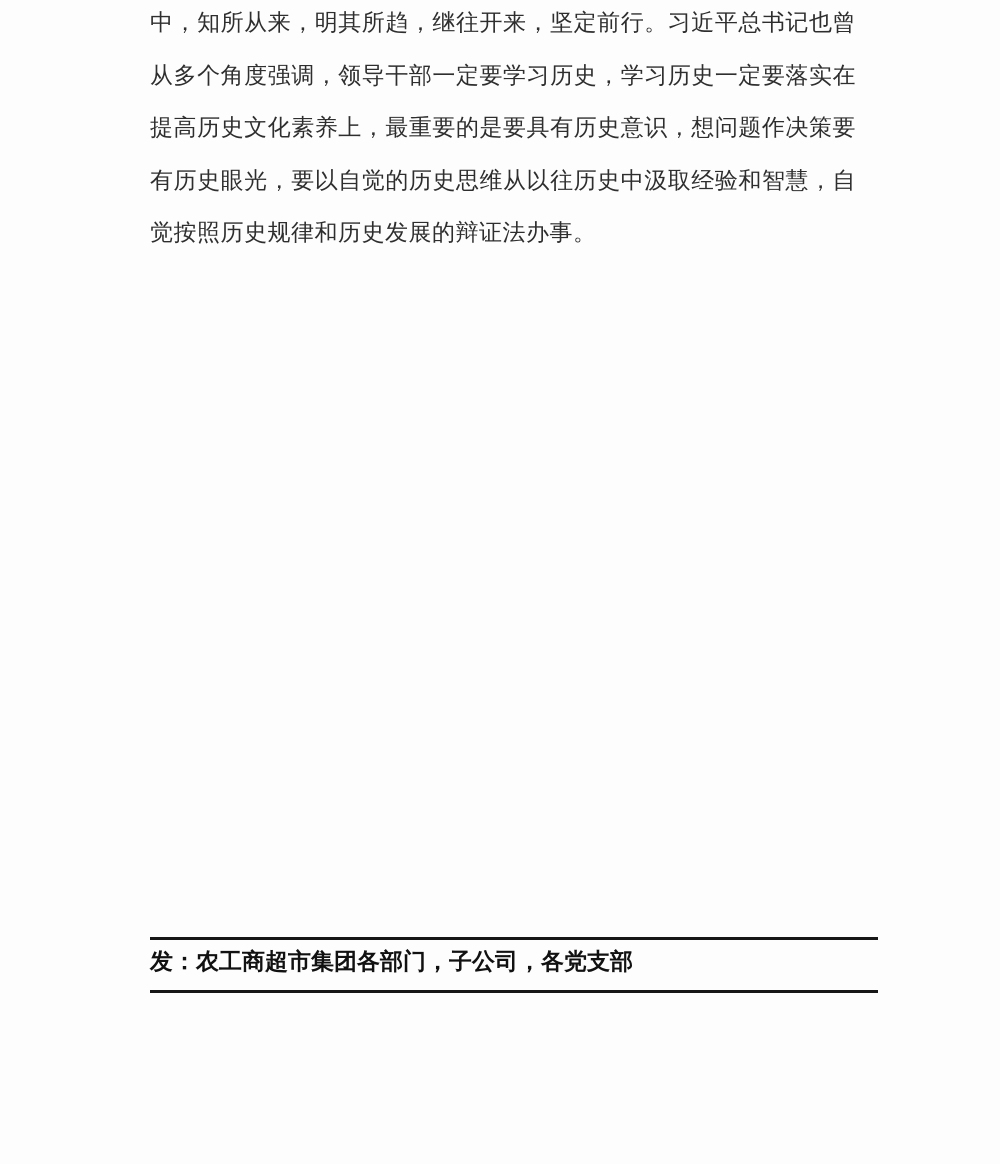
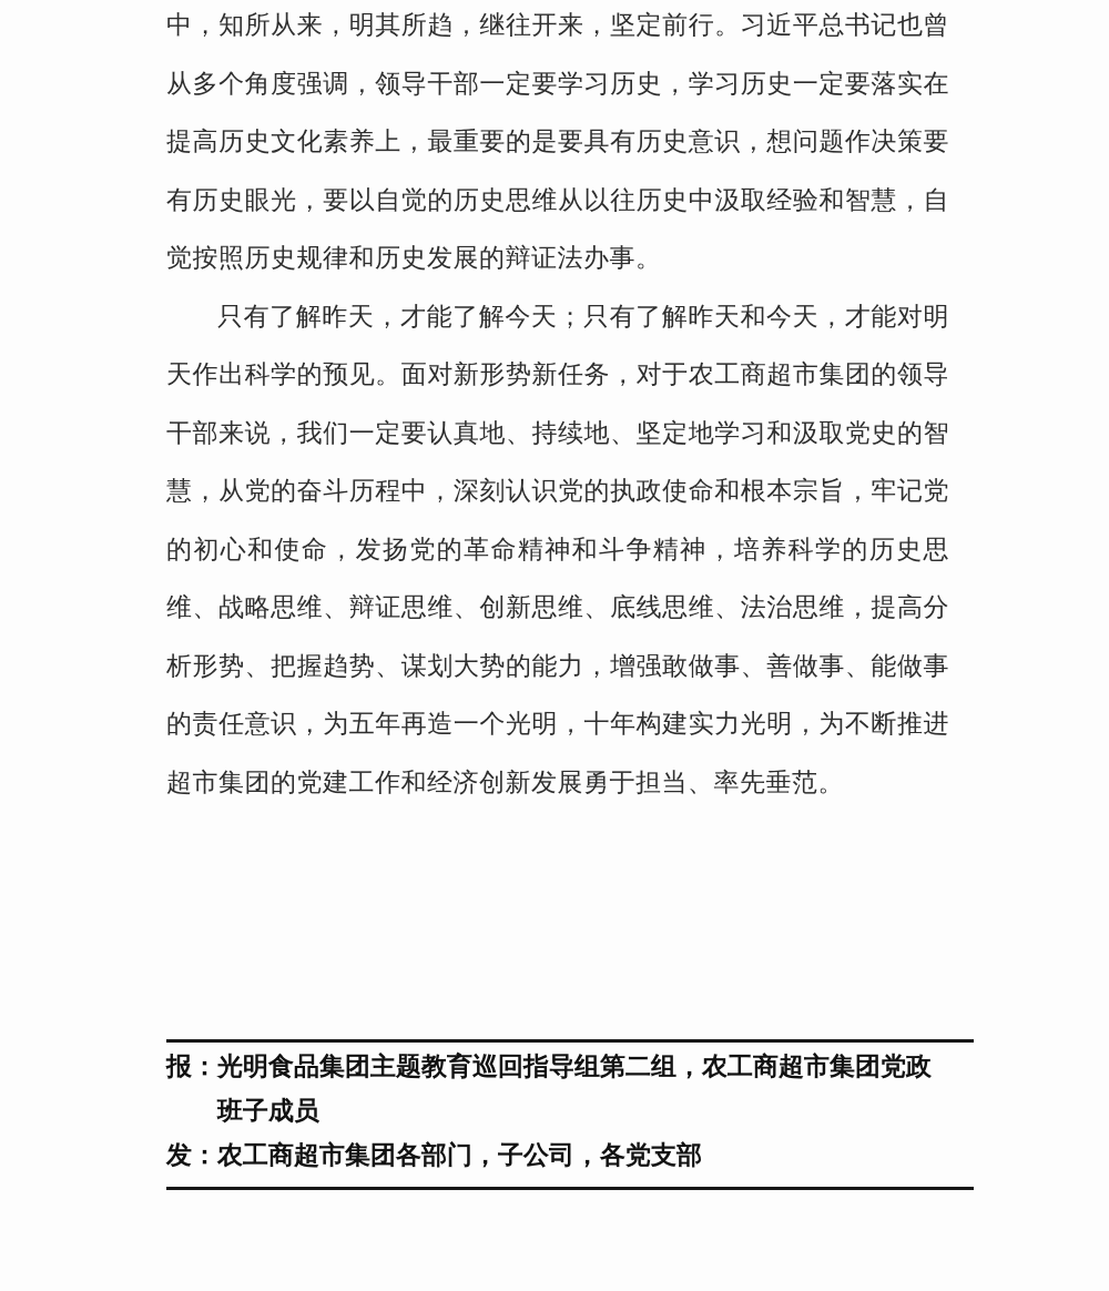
  中，知所从来，明其所趋，继往开来，坚定前行。习近平总书记也曾从多个角度强调，领导干部一定要学习历史，学习历史一定要落实在提高历史文化素养上，最重要的是要具有历史意识，想问题作决策要有历史眼光，要以自觉的历史思维从以往历史中汲取经验和智慧，自觉按照历史规律和历史发展的辩证法办事。
+ 只有了解昨天，才能了解今天；只有了解昨天和今天，才能对明天作出科学的预见。面对新形势新任务，对于农工商超市集团的领导干部来说，我们一定要认真地、持续地、坚定地学习和汲取党史的智慧，从党的奋斗历程中，深刻认识党的执政使命和根本宗旨，牢记党的初心和使命，发扬党的革命精神和斗争精神，培养科学的历史思维、战略思维、辩证思维、创新思维、底线思维、法治思维，提高分析形势、把握趋势、谋划大势的能力，增强敢做事、善做事、能做事的责任意识，为五年再造一个光明，十年构建实力光明，为不断推进超市集团的党建工作和经济创新发展勇于担当、率先垂范。
+ 报：光明食品集团主题教育巡回指导组第二组，农工商超市集团党政班子成员
  发：农工商超市集团各部门，子公司，各党支部
